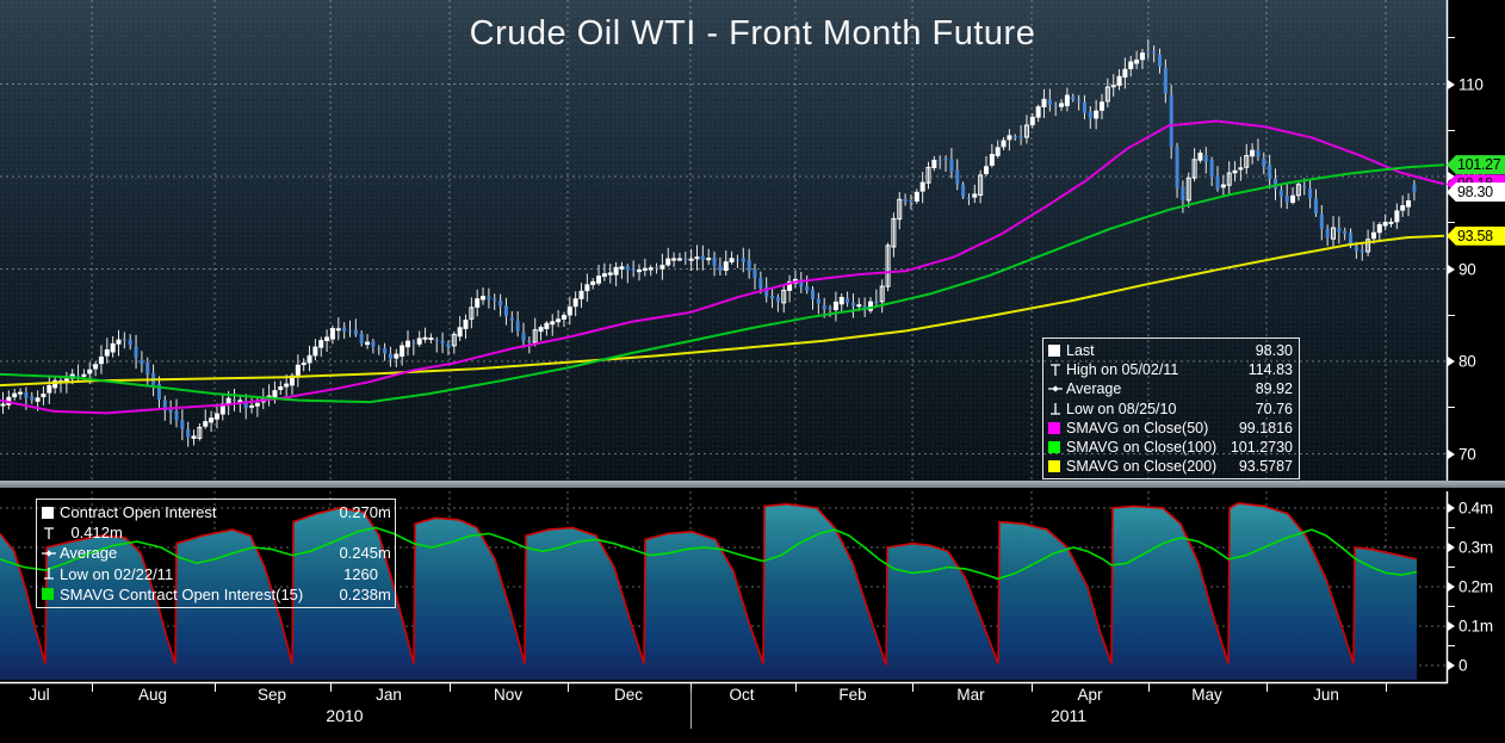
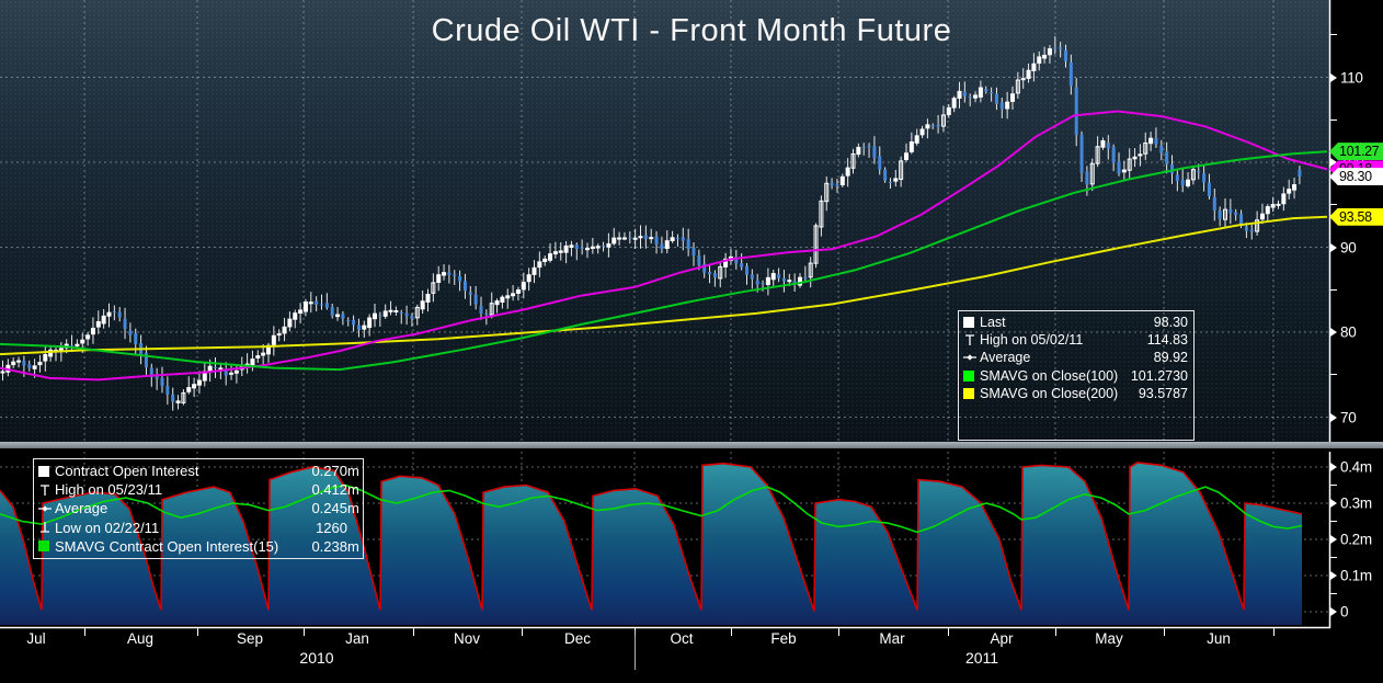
  Crude Oil WTI - Front Month Future
  Last
  98.30
  High on 05/02/11
  114.83
  Average
  89.92
- Low on 08/25/10
- 70.76
- SMAVG on Close(50)
- 99.1816
  SMAVG on Close(100)
  101.2730
  SMAVG on Close(200)
  93.5787
  Contract Open Interest
  0.270
  m
+ High on 05/23/11
  0.412
  m
  Average
  0.245
  m
  Low on 02/22/11
  1260
  SMAVG Contract Open Interest(15)
  0.238
  m
  110
  90
  80
  70
  0.4m
  0.3m
  0.2m
  0.1m
  0
  Jul
  Aug
  Sep
  Jan
  Nov
  Dec
  Oct
  Feb
  Mar
  Apr
  May
  Jun
  2010
  2011
  101.27
  98.30
  93.58
